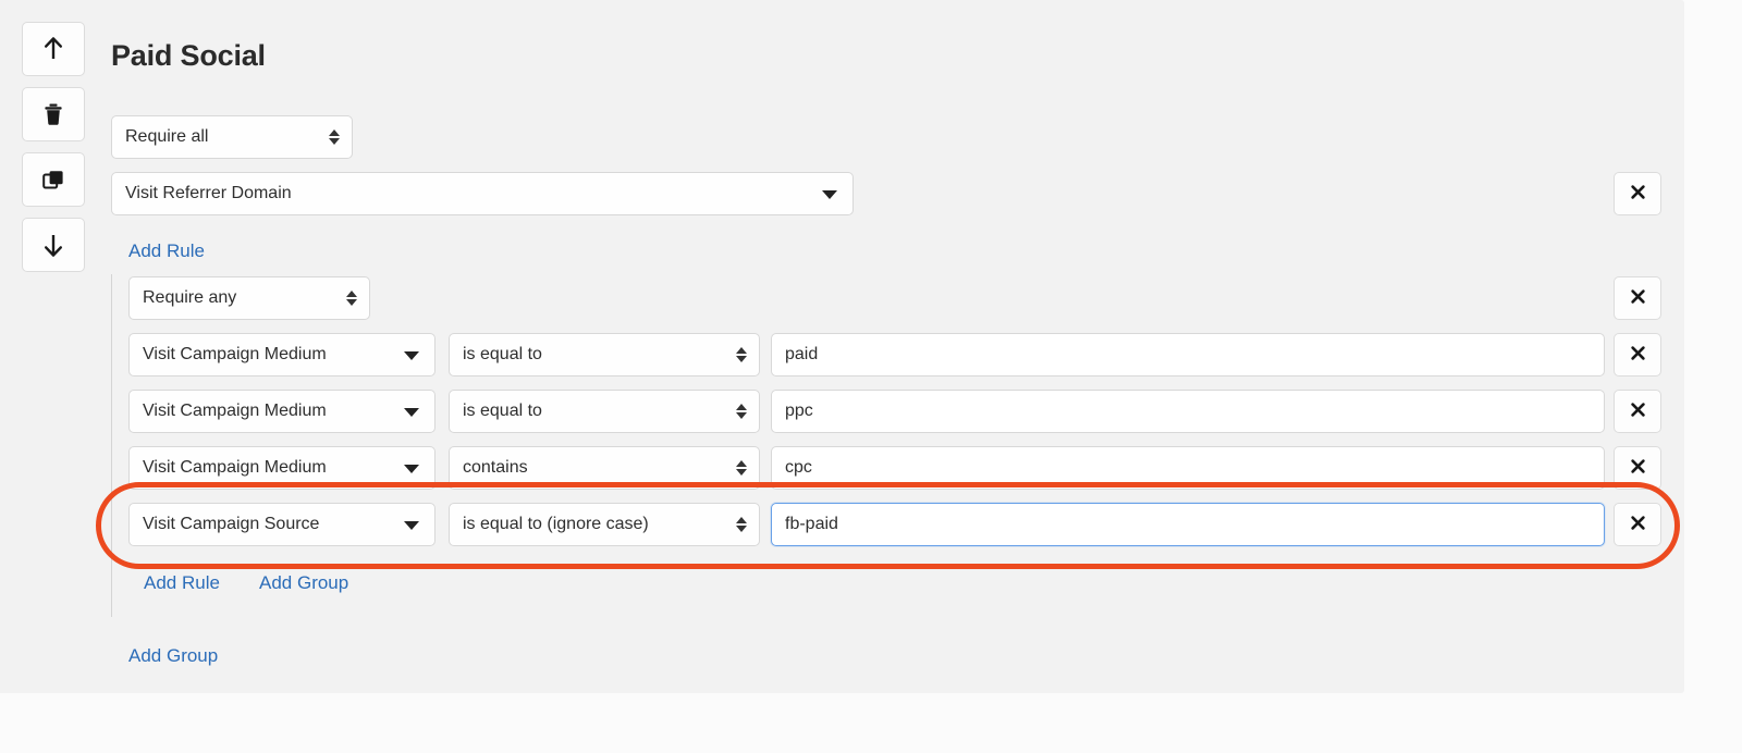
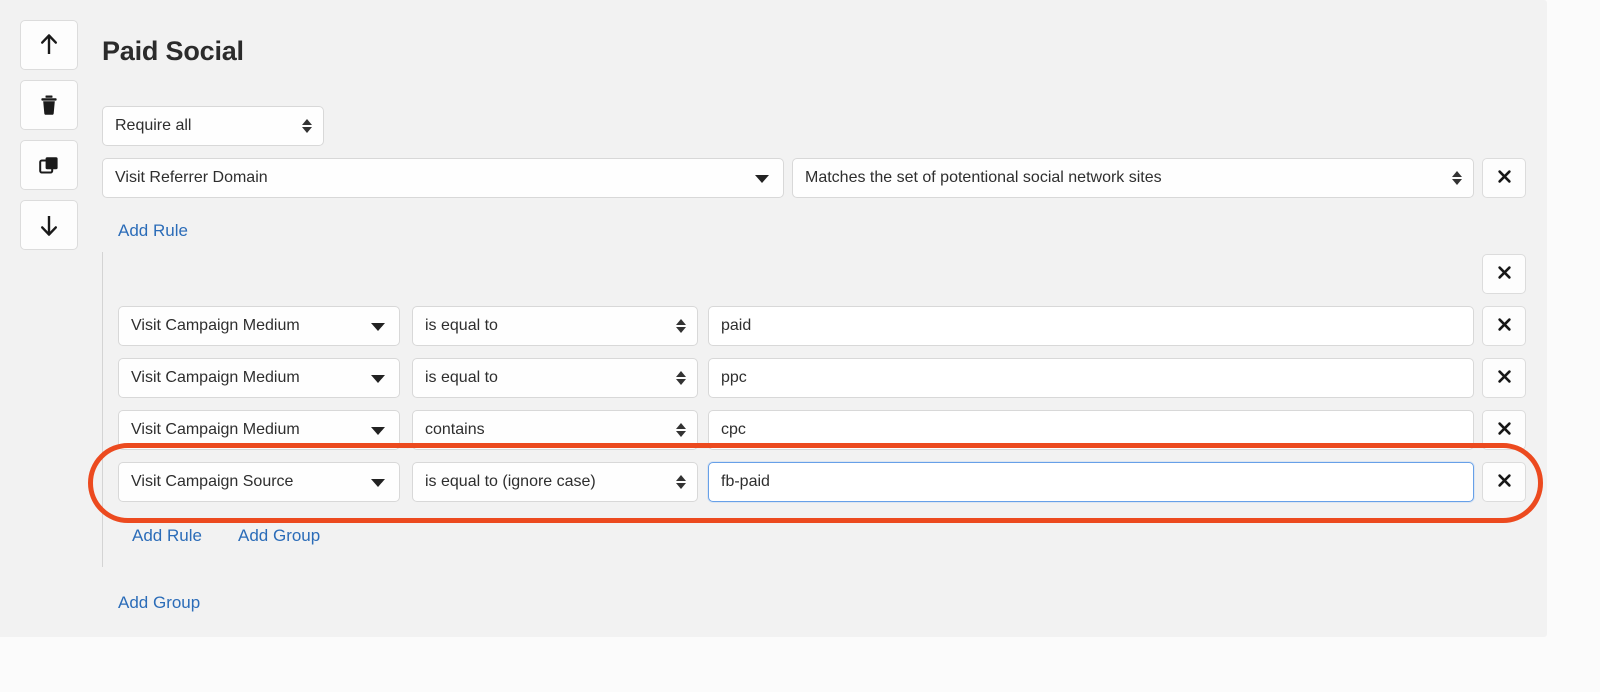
  Paid Social
  Require all
  Visit Referrer Domain
+ Matches the set of potentional social network sites
  Add Rule
- Require any
  Visit Campaign Medium
  is equal to
  paid
  Visit Campaign Medium
  is equal to
  ppc
  Visit Campaign Medium
  contains
  cpc
  Visit Campaign Source
  is equal to (ignore case)
  fb-paid
  Add Rule
  Add Group
  Add Group
